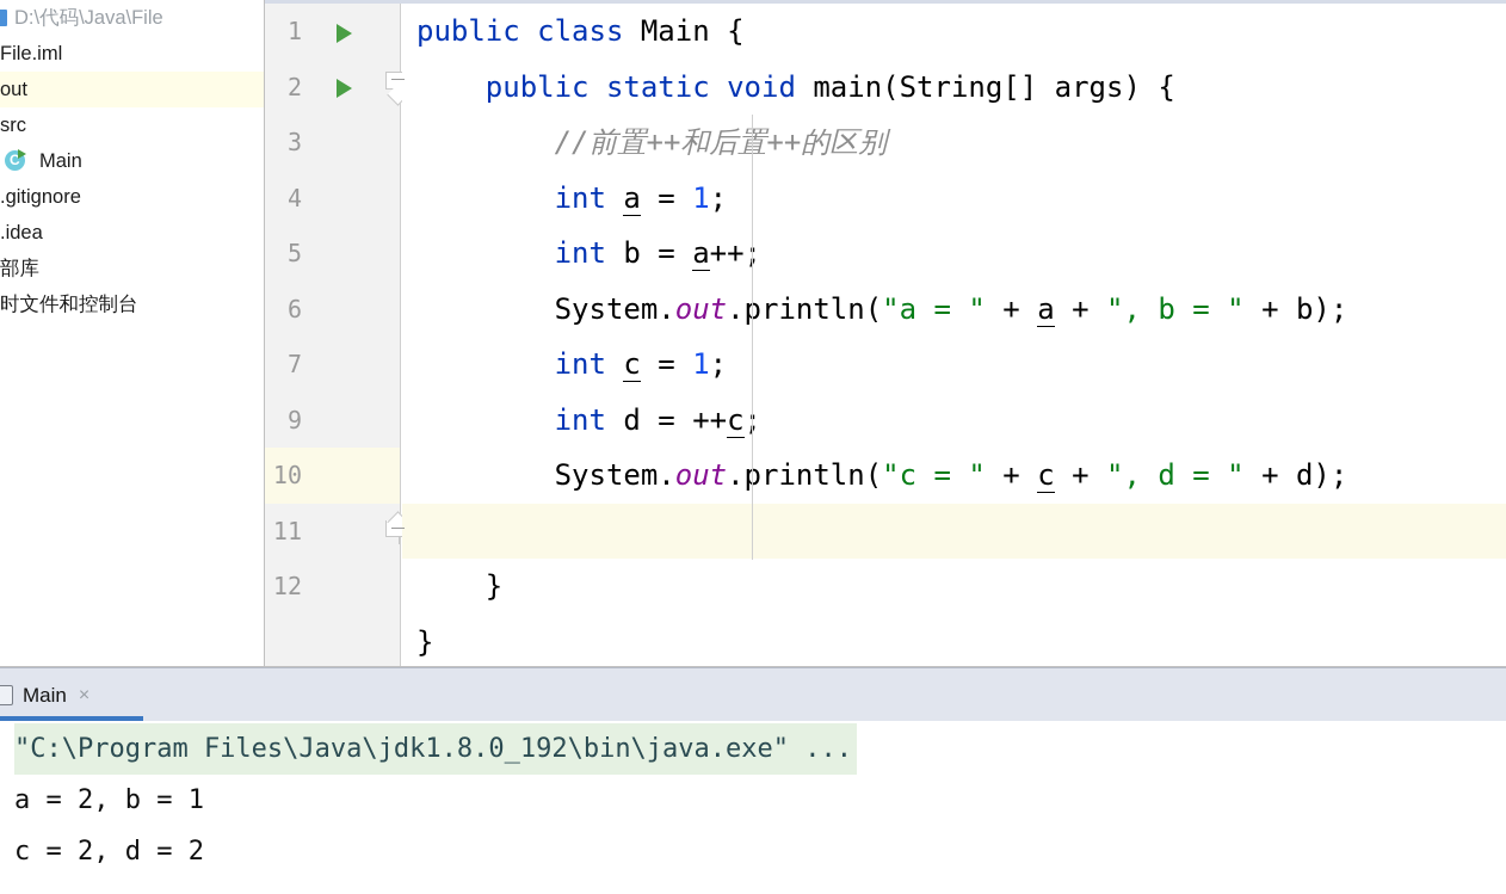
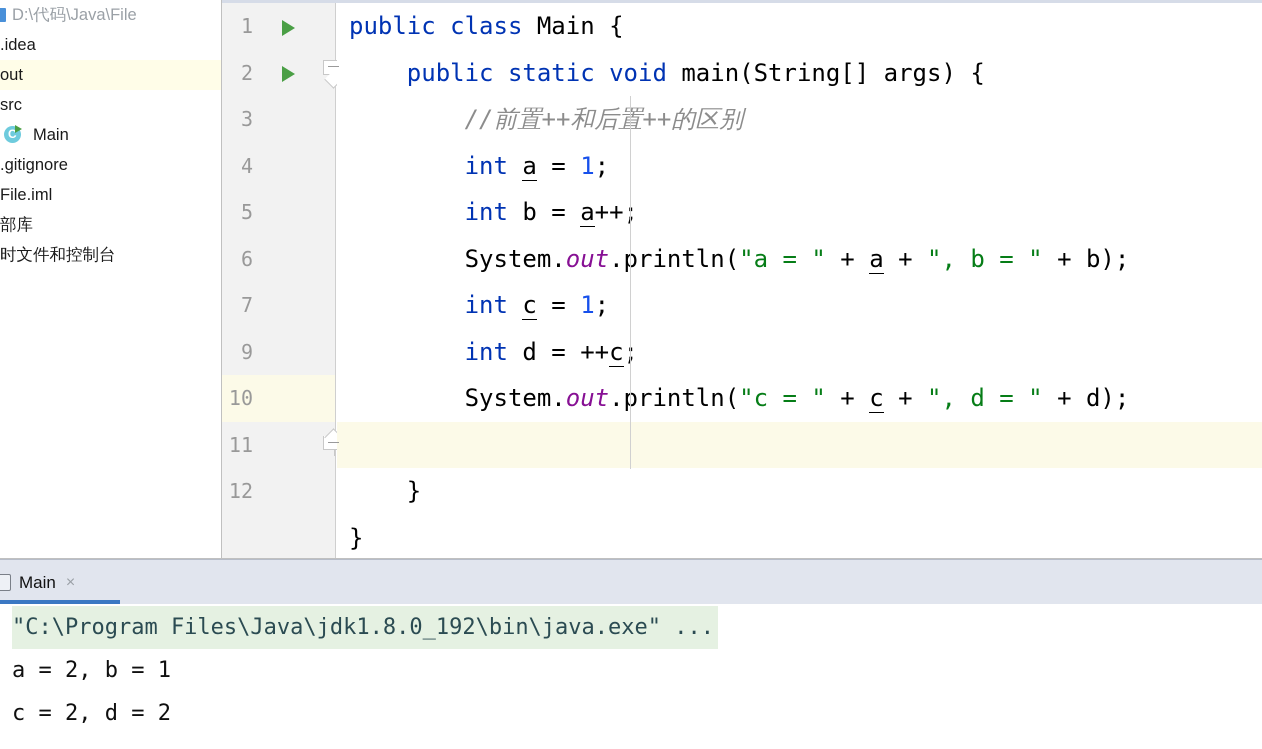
  D:\代码\Java\File
- File.iml
+ .idea
  out
  src
  C
  Main
  .gitignore
- .idea
+ File.iml
  部库
  时文件和控制台
  1
  2
  3
  4
  5
  6
  7
  9
  10
  11
  12
  public class Main {
  public static void main(String[] args) {
  //前置++和后++的区别
  int a = 1;
  int b = a++
  System.out.rintln("a = " + a + ", b = " + b);
  int c = 1;
  int d = ++c
  System.out.rintln("c = " + c + ", d = " + d);
  }
  }
  Main
  ×
  "C:\Program Files\Java\jdk1.8.0_192\bin\java.exe" ...
  a = 2, b = 1
  c = 2, d = 2
